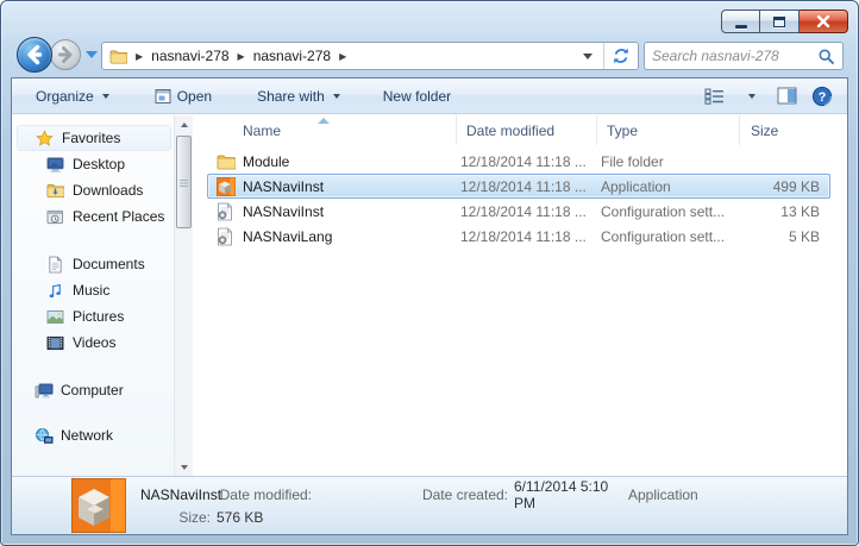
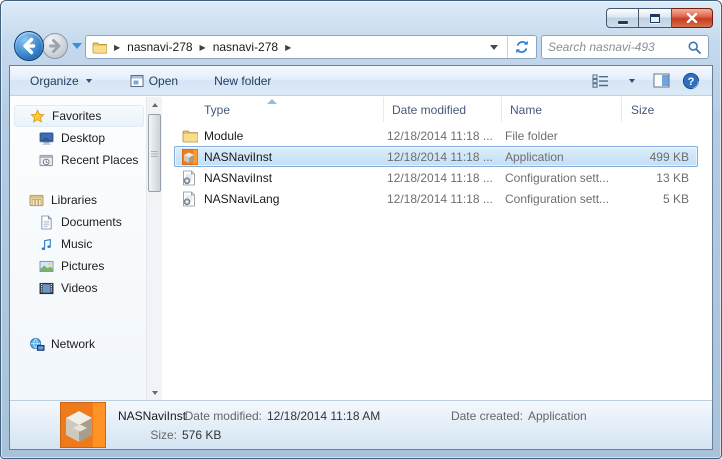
  ▶
  nasnavi-278
  ▶
  nasnavi-278
  ▶
- Search nasnavi-278
+ Search nasnavi-493
  Organize
  Open
- Share with
  New folder
  ?
  Favorites
  Desktop
- Downloads
  Recent Places
+ Libraries
  Documents
  Music
  Pictures
  Videos
- Computer
  Network
- Name
+ Type
  Date modified
- Type
+ Name
  Size
  Module
  12/18/2014 11:18 ...
  File folder
  NASNaviInst
  12/18/2014 11:18 ...
  Application
  499 KB
  NASNaviInst
  12/18/2014 11:18 ...
  Configuration sett...
  13 KB
  NASNaviLang
  12/18/2014 11:18 ...
  Configuration sett...
  5 KB
  NASNaviIns
  Date modified:
+ 12/18/2014 11:18 AM
  Date created:
- 6/11/2014 5:10 PM
  Application
  Size:
  576 KB
